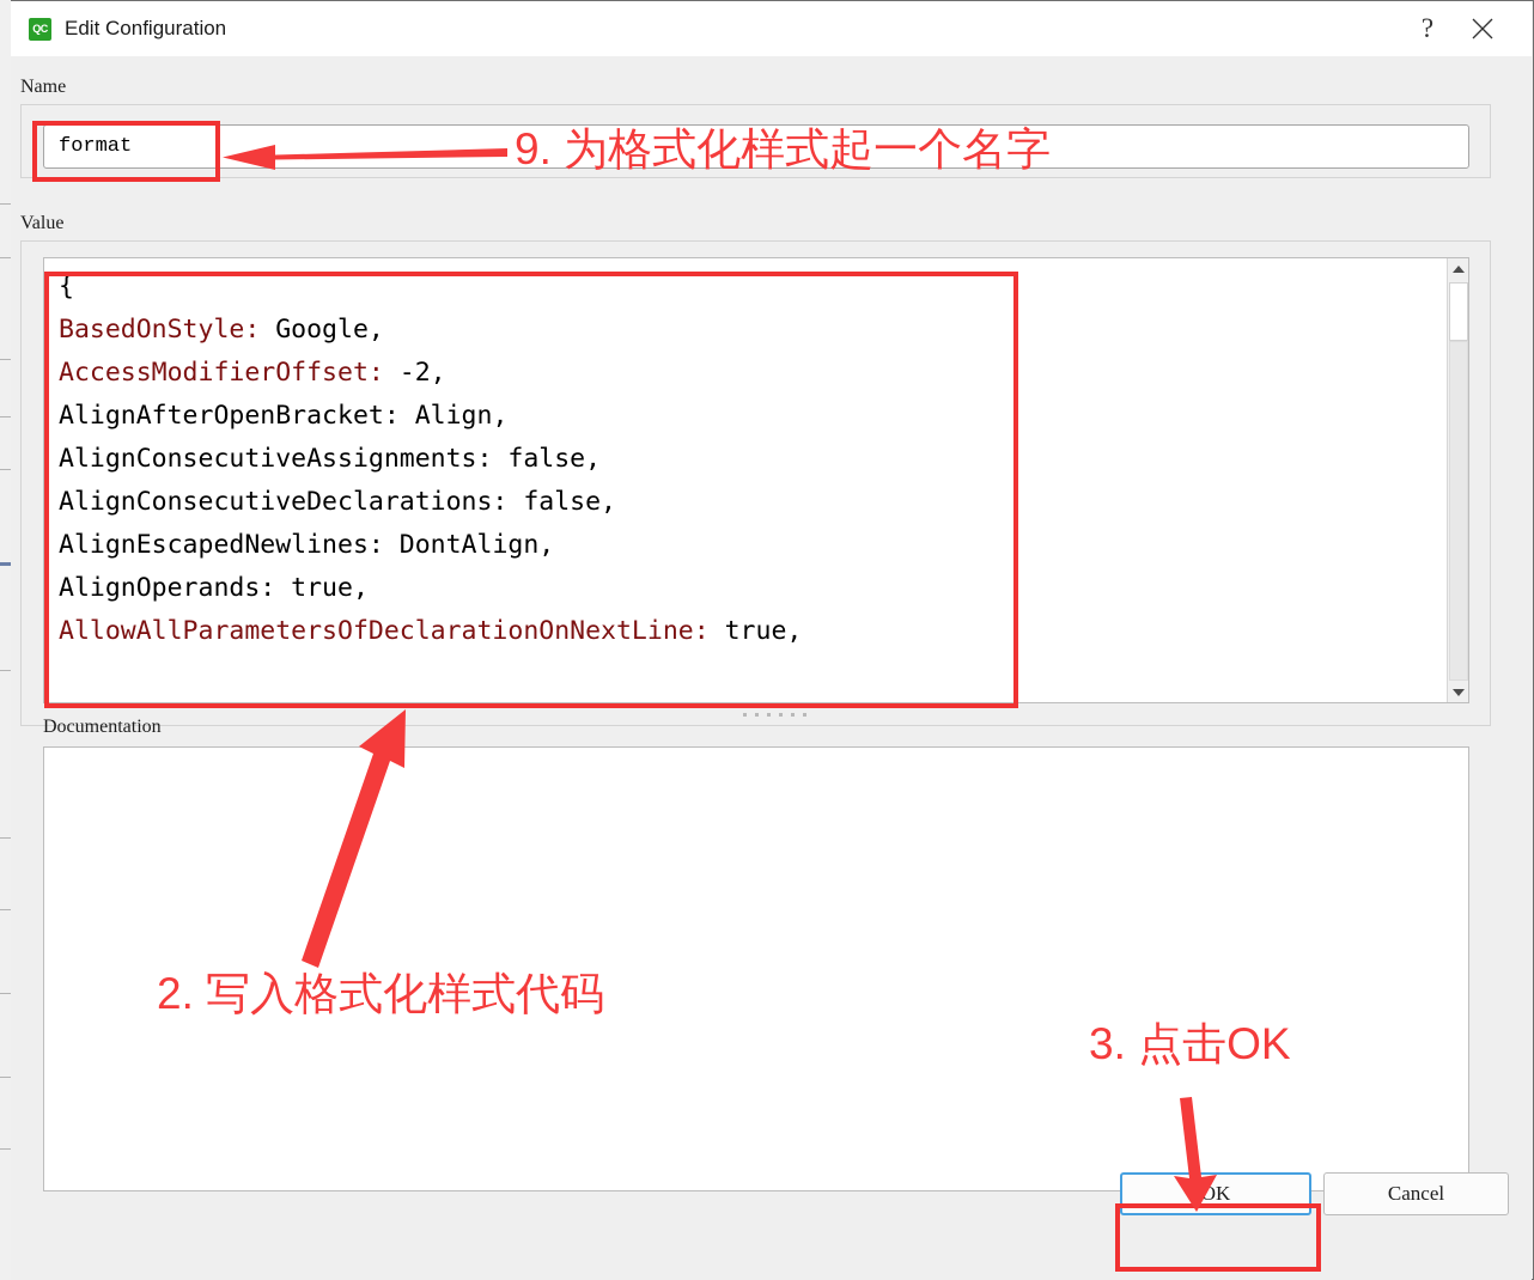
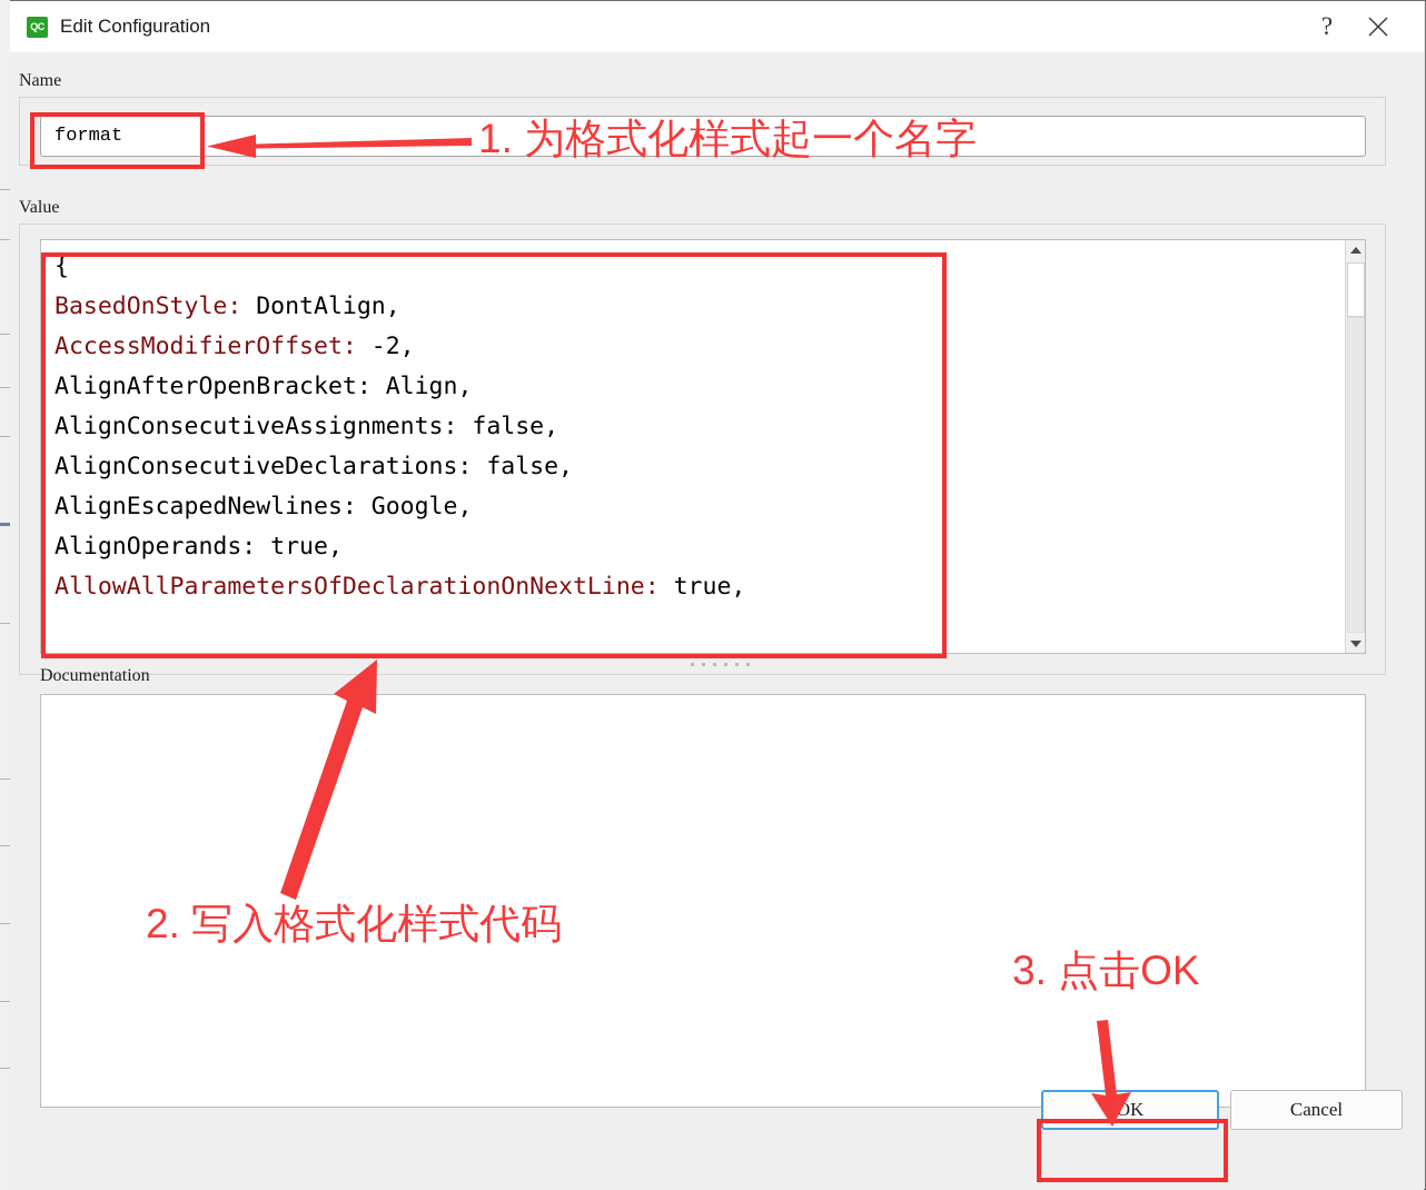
  QC
  Edit Configuration
  ?
  Name
  format
  Value
  {
- BasedOnStyle: Google,
+ BasedOnStyle: DontAlign,
  AccessModifierOffset: -2,
  AlignAfterOpenBracket: Align,
  AlignConsecutiveAssignments: false,
  AlignConsecutiveDeclarations: false,
- AlignEscapedNewlines: DontAlign,
+ AlignEscapedNewlines: Google,
  AlignOperands: true,
  AllowAllParametersOfDeclarationOnNextLine: true,
  Documentation
  OK
  Cancel
- 9. 为格式化样式起一个名字
+ 1. 为格式化样式起一个名字
  2. 写入格式化样式代码
  3. 点击OK
